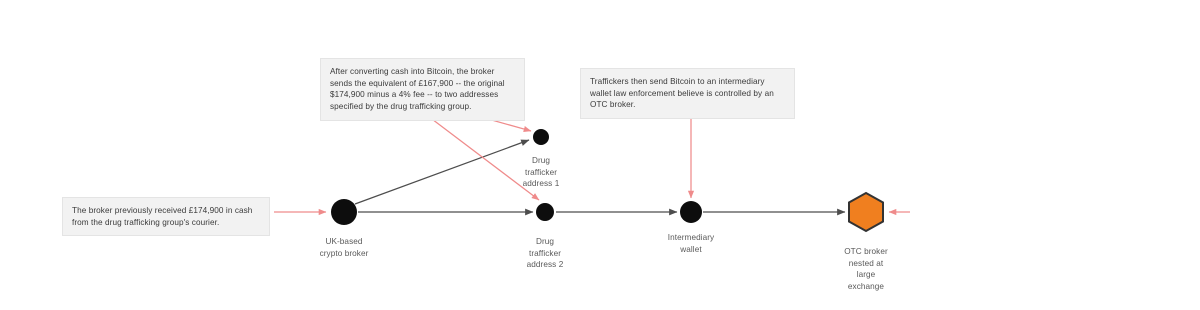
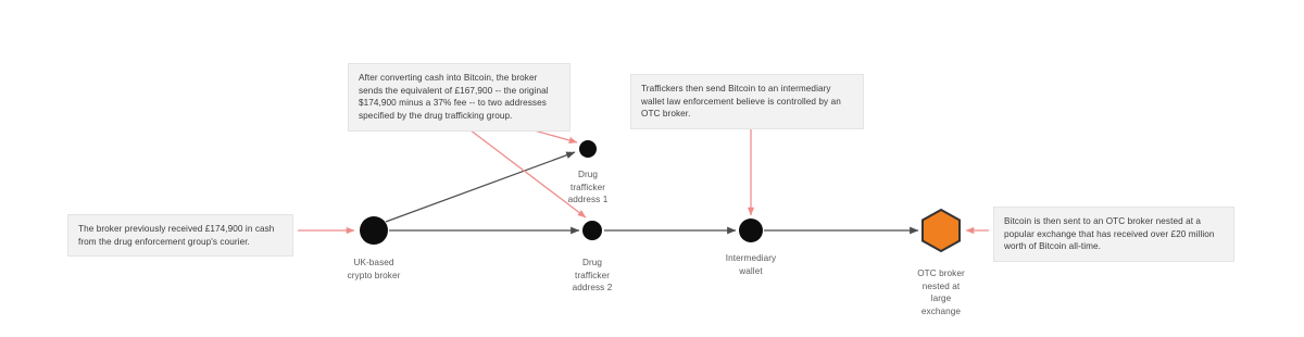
- The broker previously received £174,900 in cash from the drug trafficking group's courier.
+ The broker previously received £174,900 in cash from the drug enforcement group's courier.
- After converting cash into Bitcoin, the broker sends the equivalent of £167,900 -- the original $174,900 minus a 4% fee -- to two addresses specified by the drug trafficking group.
+ After converting cash into Bitcoin, the broker sends the equivalent of £167,900 -- the original $174,900 minus a 37% fee -- to two addresses specified by the drug trafficking group.
  Traffickers then send Bitcoin to an intermediary wallet law enforcement believe is controlled by an OTC broker.
+ Bitcoin is then sent to an OTC broker nested at a popular exchange that has received over £20 million worth of Bitcoin all-time.
  UK-based
  crypto broker
  Drug
  trafficker
  address 1
  Drug
  trafficker
  address 2
  Intermediary
  wallet
  OTC broker
  nested at
  large
  exchange
